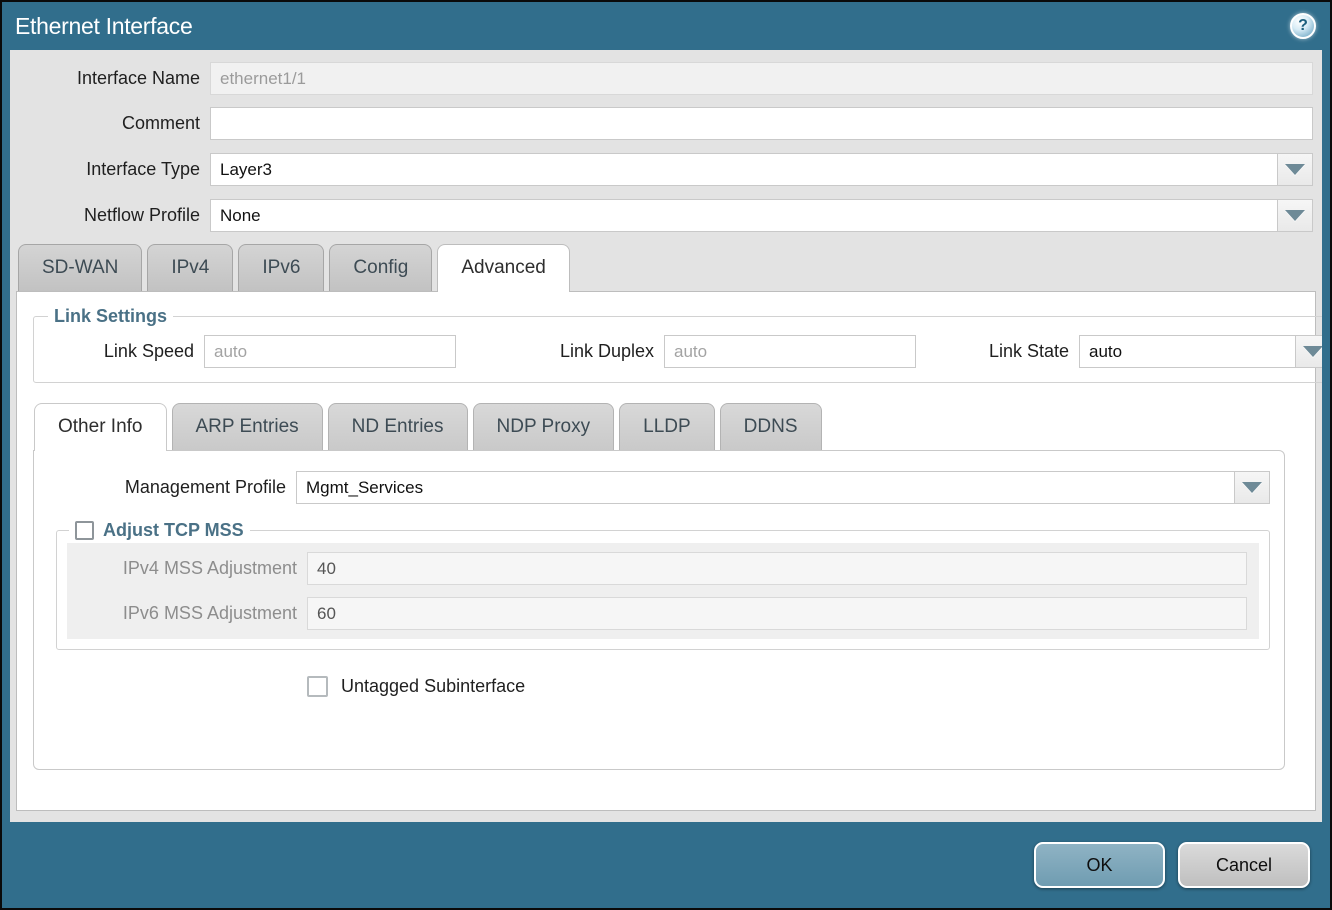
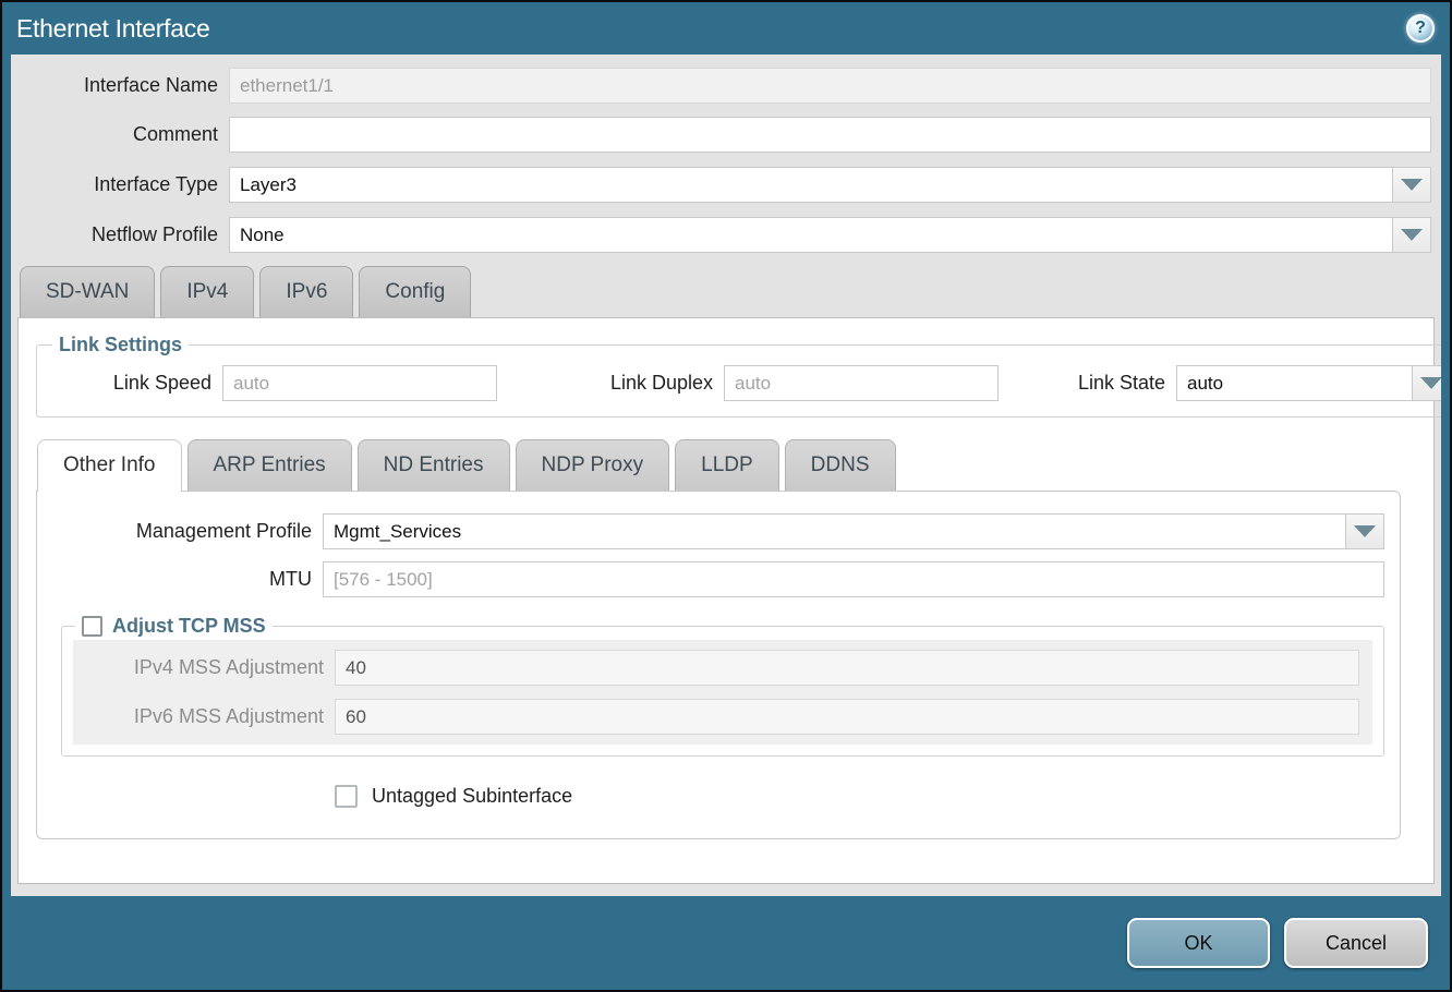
  Ethernet Interface
  ?
  Interface Name
  ethernet1/1
  Comment
  Interface Type
  Layer3
  Netflow Profile
  None
  SD-WAN
  IPv4
  IPv6
  Config
- Advanced
  Link Settings
  Link Speed
  auto
  Link Duplex
  auto
  Link State
  auto
  Other Info
  ARP Entries
  ND Entries
  NDP Proxy
  LLDP
  DDNS
  Management Profile
  Mgmt_Services
+ MTU
+ [576 - 1500]
  Adjust TCP MSS
  IPv4 MSS Adjustment
  40
  IPv6 MSS Adjustment
  60
  Untagged Subinterface
  OK
  Cancel
